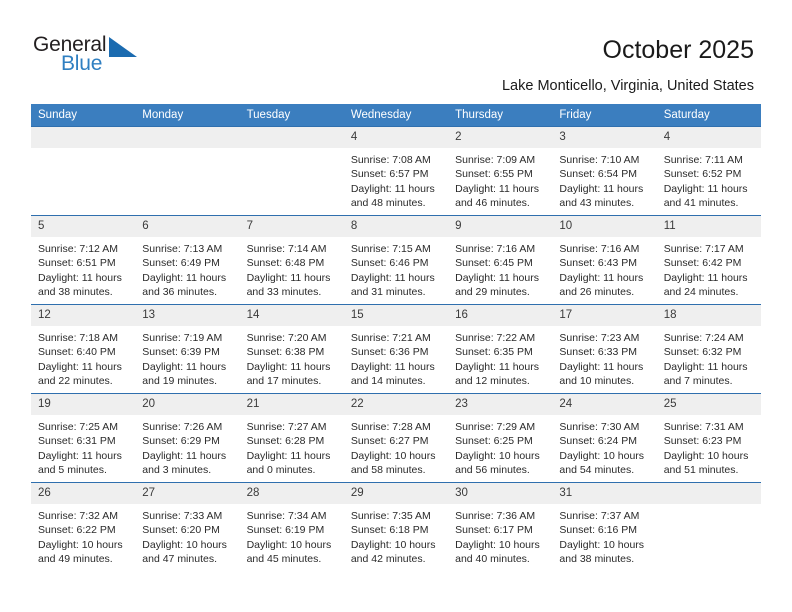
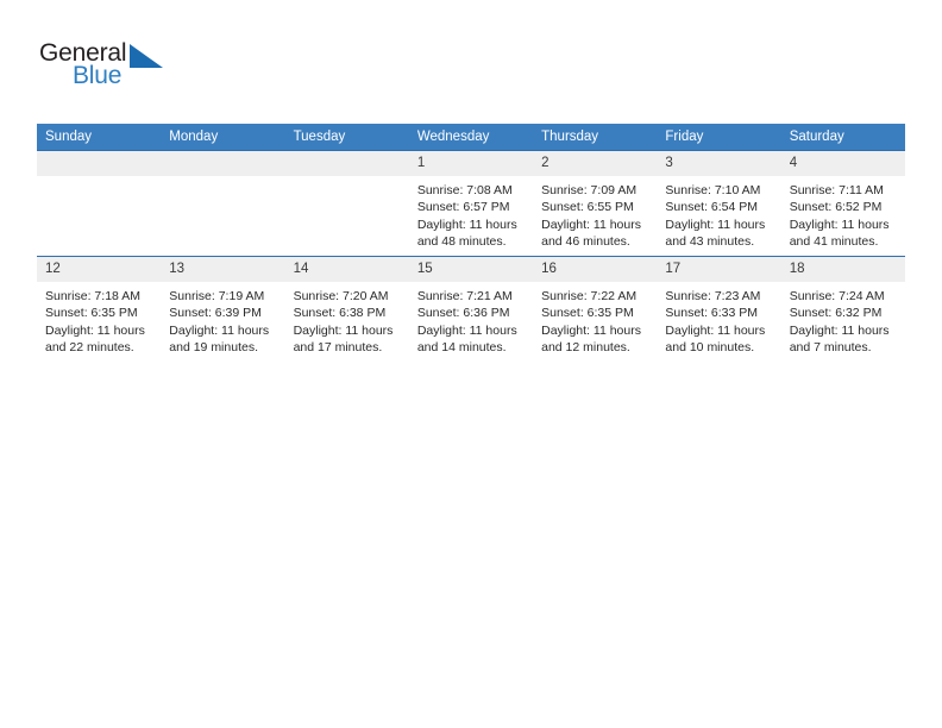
  General
  Blue
- October 2025
- Lake Monticello, Virginia, United States
  Sunday	Monday	Tuesday	Wednesday	Thursday	Friday	Saturday
- 			4Sunrise: 7:08 AMSunset: 6:57 PMDaylight: 11 hours and 48 minutes.	2Sunrise: 7:09 AMSunset: 6:55 PMDaylight: 11 hours and 46 minutes.	3Sunrise: 7:10 AMSunset: 6:54 PMDaylight: 11 hours and 43 minutes.	4Sunrise: 7:11 AMSunset: 6:52 PMDaylight: 11 hours and 41 minutes.
+ 			1Sunrise: 7:08 AMSunset: 6:57 PMDaylight: 11 hours and 48 minutes.	2Sunrise: 7:09 AMSunset: 6:55 PMDaylight: 11 hours and 46 minutes.	3Sunrise: 7:10 AMSunset: 6:54 PMDaylight: 11 hours and 43 minutes.	4Sunrise: 7:11 AMSunset: 6:52 PMDaylight: 11 hours and 41 minutes.
- 5Sunrise: 7:12 AMSunset: 6:51 PMDaylight: 11 hours and 38 minutes.	6Sunrise: 7:13 AMSunset: 6:49 PMDaylight: 11 hours and 36 minutes.	7Sunrise: 7:14 AMSunset: 6:48 PMDaylight: 11 hours and 33 minutes.	8Sunrise: 7:15 AMSunset: 6:46 PMDaylight: 11 hours and 31 minutes.	9Sunrise: 7:16 AMSunset: 6:45 PMDaylight: 11 hours and 29 minutes.	10Sunrise: 7:16 AMSunset: 6:43 PMDaylight: 11 hours and 26 minutes.	11Sunrise: 7:17 AMSunset: 6:42 PMDaylight: 11 hours and 24 minutes.
- 12Sunrise: 7:18 AMSunset: 6:40 PMDaylight: 11 hours and 22 minutes.	13Sunrise: 7:19 AMSunset: 6:39 PMDaylight: 11 hours and 19 minutes.	14Sunrise: 7:20 AMSunset: 6:38 PMDaylight: 11 hours and 17 minutes.	15Sunrise: 7:21 AMSunset: 6:36 PMDaylight: 11 hours and 14 minutes.	16Sunrise: 7:22 AMSunset: 6:35 PMDaylight: 11 hours and 12 minutes.	17Sunrise: 7:23 AMSunset: 6:33 PMDaylight: 11 hours and 10 minutes.	18Sunrise: 7:24 AMSunset: 6:32 PMDaylight: 11 hours and 7 minutes.
+ 12Sunrise: 7:18 AMSunset: 6:35 PMDaylight: 11 hours and 22 minutes.	13Sunrise: 7:19 AMSunset: 6:39 PMDaylight: 11 hours and 19 minutes.	14Sunrise: 7:20 AMSunset: 6:38 PMDaylight: 11 hours and 17 minutes.	15Sunrise: 7:21 AMSunset: 6:36 PMDaylight: 11 hours and 14 minutes.	16Sunrise: 7:22 AMSunset: 6:35 PMDaylight: 11 hours and 12 minutes.	17Sunrise: 7:23 AMSunset: 6:33 PMDaylight: 11 hours and 10 minutes.	18Sunrise: 7:24 AMSunset: 6:32 PMDaylight: 11 hours and 7 minutes.
- 19Sunrise: 7:25 AMSunset: 6:31 PMDaylight: 11 hours and 5 minutes.	20Sunrise: 7:26 AMSunset: 6:29 PMDaylight: 11 hours and 3 minutes.	21Sunrise: 7:27 AMSunset: 6:28 PMDaylight: 11 hours and 0 minutes.	22Sunrise: 7:28 AMSunset: 6:27 PMDaylight: 10 hours and 58 minutes.	23Sunrise: 7:29 AMSunset: 6:25 PMDaylight: 10 hours and 56 minutes.	24Sunrise: 7:30 AMSunset: 6:24 PMDaylight: 10 hours and 54 minutes.	25Sunrise: 7:31 AMSunset: 6:23 PMDaylight: 10 hours and 51 minutes.
- 26Sunrise: 7:32 AMSunset: 6:22 PMDaylight: 10 hours and 49 minutes.	27Sunrise: 7:33 AMSunset: 6:20 PMDaylight: 10 hours and 47 minutes.	28Sunrise: 7:34 AMSunset: 6:19 PMDaylight: 10 hours and 45 minutes.	29Sunrise: 7:35 AMSunset: 6:18 PMDaylight: 10 hours and 42 minutes.	30Sunrise: 7:36 AMSunset: 6:17 PMDaylight: 10 hours and 40 minutes.	31Sunrise: 7:37 AMSunset: 6:16 PMDaylight: 10 hours and 38 minutes.
